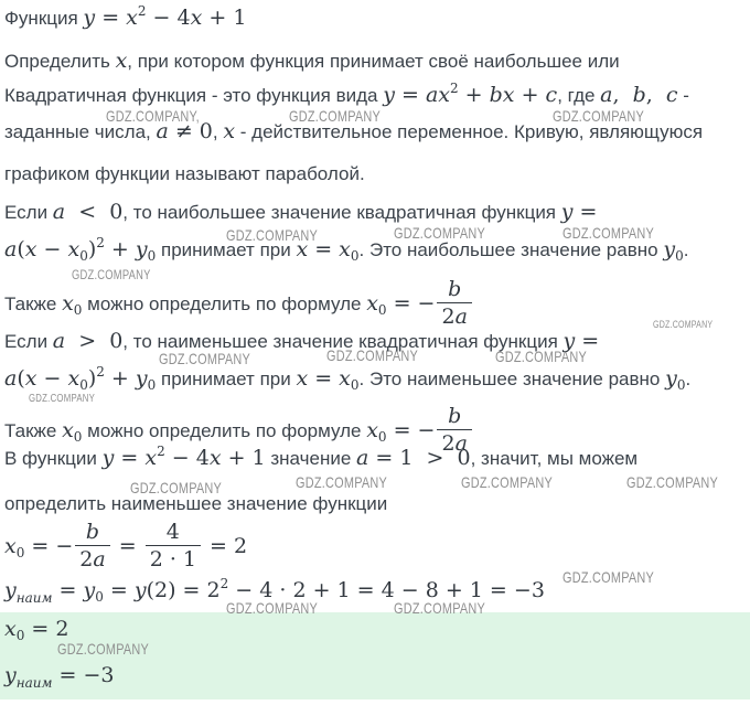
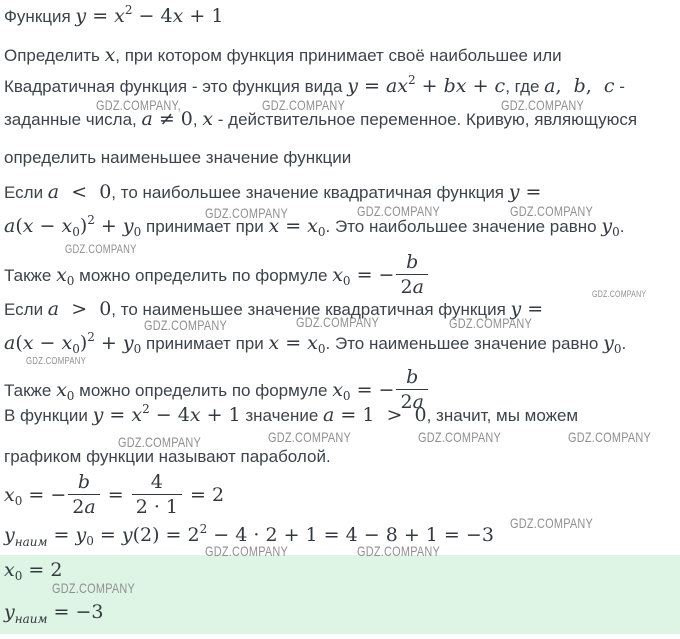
  Функция y = x2 − 4x + 1
  Определить x, при котором функция принимает своё наибольшее или
  Квадратичная функция - это функция вида y = ax2 + bx + c, где a, b, c -
  заданные числа, a ≠ 0, x - действительное переменное. Кривую, являющуюся
- графиком функции называют параболой.
+ определить наименьшее значение функции
  Если a < 0, то наибольшее значение квадратичная функция y =
  a(x − x0)2 + y0 принимает при x = x0. Это наибольшее значение равно y0.
  Также x0 можно определить по формуле x0 = −
  b
  2a
  Если a > 0, то наименьшее значение квадратичная функция y =
  a(x − x0)2 + y0 принимает при x = x0. Это наименьшее значение равно y0.
  Также x0 можно определить по формуле x0 = −
  b
  2a
  В функции y = x2 − 4x + 1 значение a = 1 > 0, значит, мы можем
- определить наименьшее значение функции
+ графиком функции называют параболой.
  x0 = −
  b
  2a
  =
  4
  2 · 1
  = 2
  yнаим = y0 = y(2) = 22 − 4 · 2 + 1 = 4 − 8 + 1 = −3
  x0 = 2
  yнаим = −3
  GDZ.COMPANY,
  GDZ.COMPANY
  GDZ.COMPANY
  GDZ.COMPANY
  GDZ.COMPANY
  GDZ.COMPANY
  GDZ.COMPANY
  GDZ.COMPANY
  GDZ.COMPANY
  GDZ.COMPANY
  GDZ.COMPANY
  GDZ.COMPANY
  GDZ.COMPANY
  GDZ.COMPANY
  GDZ.COMPANY
  GDZ.COMPANY
  GDZ.COMPANY
  GDZ.COMPANY
  GDZ.COMPANY
  GDZ.COMPANY
